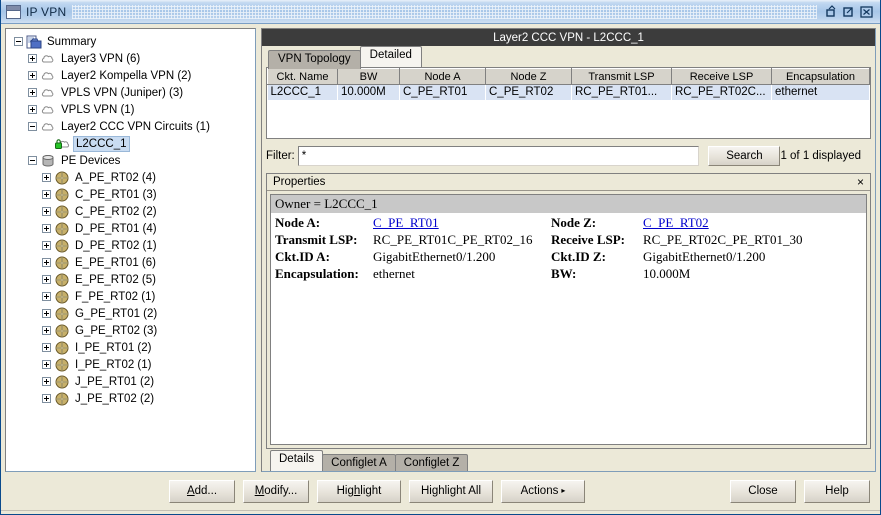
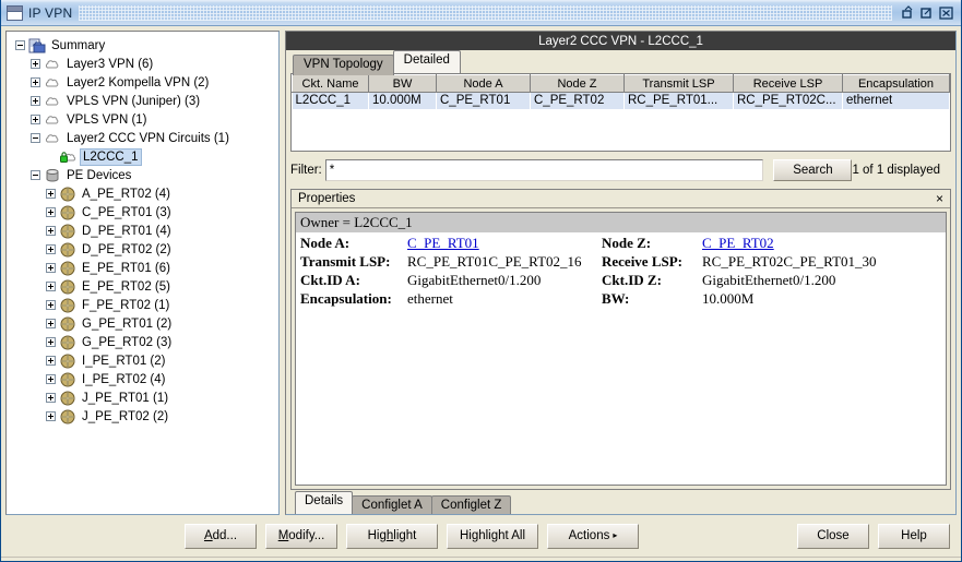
  IP VPN
  Summary
  Layer3 VPN (6)
  Layer2 Kompella VPN (2)
  VPLS VPN (Juniper) (3)
  VPLS VPN (1)
  Layer2 CCC VPN Circuits (1)
  L2CCC_1
  PE Devices
  A_PE_RT02 (4)
  C_PE_RT01 (3)
- C_PE_RT02 (2)
  D_PE_RT01 (4)
- D_PE_RT02 (1)
+ D_PE_RT02 (2)
  E_PE_RT01 (6)
  E_PE_RT02 (5)
  F_PE_RT02 (1)
  G_PE_RT01 (2)
  G_PE_RT02 (3)
  I_PE_RT01 (2)
- I_PE_RT02 (1)
+ I_PE_RT02 (4)
- J_PE_RT01 (2)
+ J_PE_RT01 (1)
  J_PE_RT02 (2)
  Layer2 CCC VPN - L2CCC_1
  VPN Topology
  Detailed
  Ckt. Name	BW	Node A	Node Z	Transmit LSP	Receive LSP	Encapsulation
  L2CCC_1	10.000M	C_PE_RT01	C_PE_RT02	RC_PE_RT01...	RC_PE_RT02C...	ethernet
  Filter:
  *
  Search
  1 of 1 displayed
  Properties
  ×
  Owner = L2CCC_1
  Node A:
  C_PE_RT01
  Node Z:
  C_PE_RT02
  Transmit LSP:
  RC_PE_RT01C_PE_RT02_16
  Receive LSP:
  RC_PE_RT02C_PE_RT01_30
  Ckt.ID A:
  GigabitEthernet0/1.200
  Ckt.ID Z:
  GigabitEthernet0/1.200
  Encapsulation:
  ethernet
  BW:
  10.000M
  Details
  Configlet A
  Configlet Z
  Add...
  Modify...
  Highlight
  Highlight All
  Actions ▸
  Close
  Help
